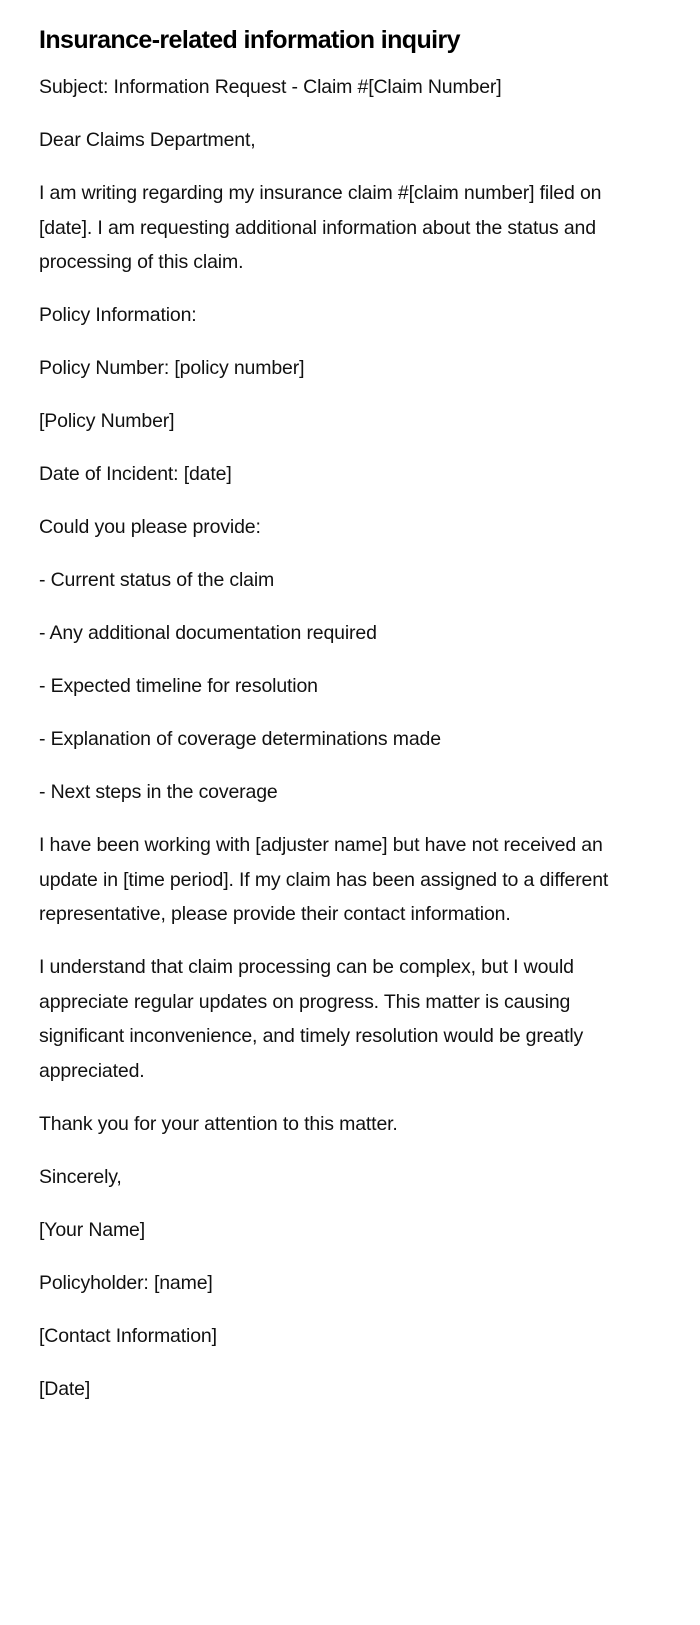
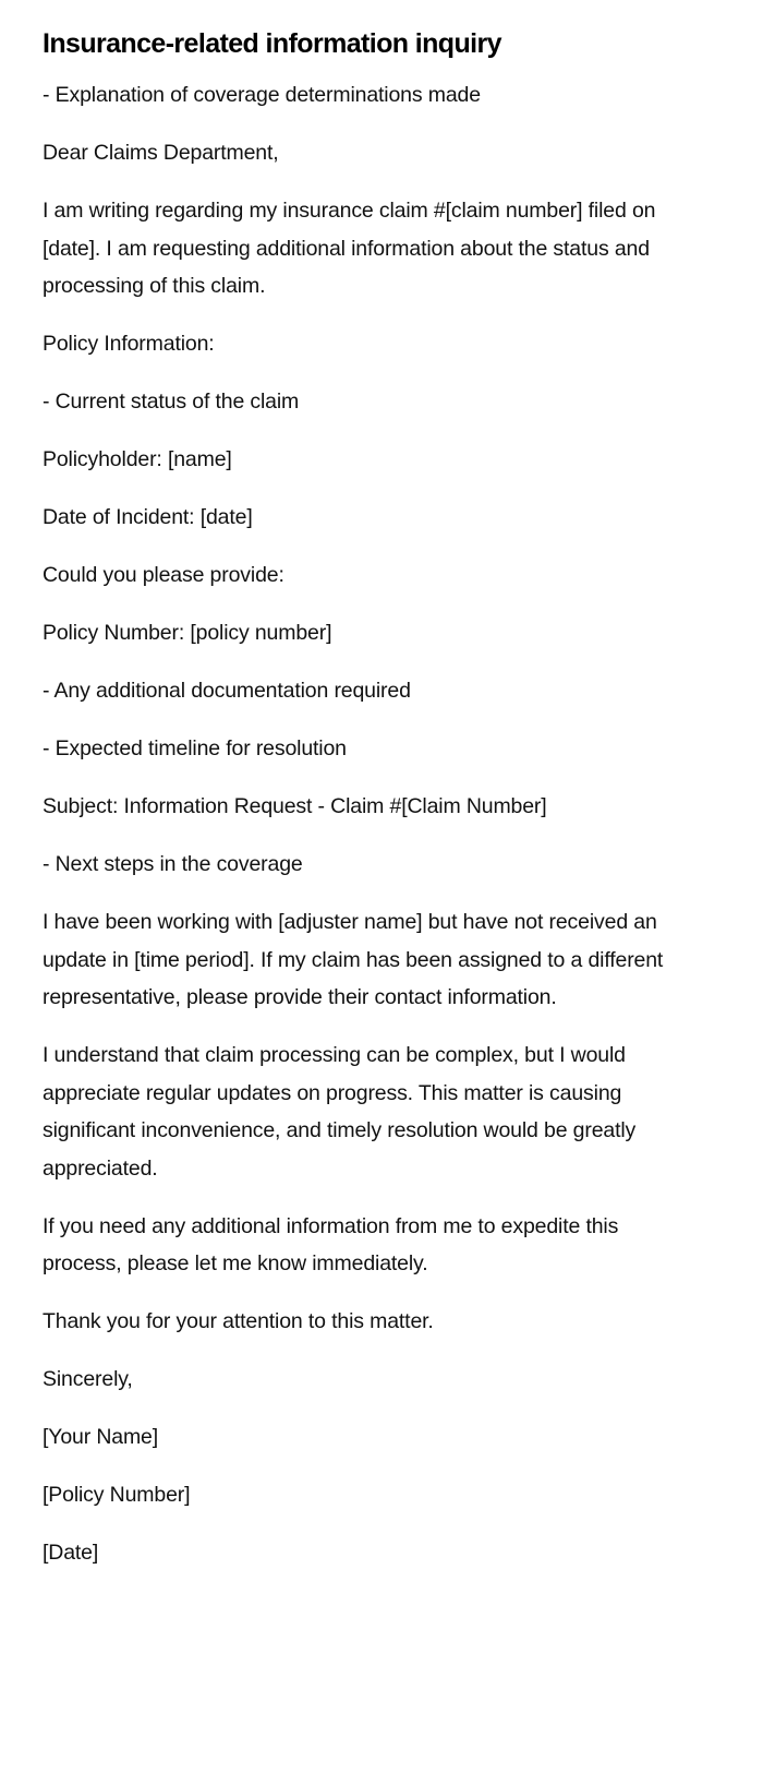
  Insurance-related information inquiry
- Subject: Information Request - Claim #[Claim Number]
+ - Explanation of coverage determinations made
  Dear Claims Department,
  I am writing regarding my insurance claim #[claim number] filed on [date]. I am requesting additional information about the status and processing of this claim.
  Policy Information:
- Policy Number: [policy number]
+ - Current status of the claim
- [Policy Number]
+ Policyholder: [name]
  Date of Incident: [date]
  Could you please provide:
- - Current status of the claim
+ Policy Number: [policy number]
  - Any additional documentation required
  - Expected timeline for resolution
- - Explanation of coverage determinations made
+ Subject: Information Request - Claim #[Claim Number]
  - Next steps in the coverage
  I have been working with [adjuster name] but have not received an update in [time period]. If my claim has been assigned to a different representative, please provide their contact information.
  I understand that claim processing can be complex, but I would appreciate regular updates on progress. This matter is causing significant inconvenience, and timely resolution would be greatly appreciated.
+ If you need any additional information from me to expedite this process, please let me know immediately.
  Thank you for your attention to this matter.
  Sincerely,
  [Your Name]
- Policyholder: [name]
+ [Policy Number]
- [Contact Information]
  [Date]
